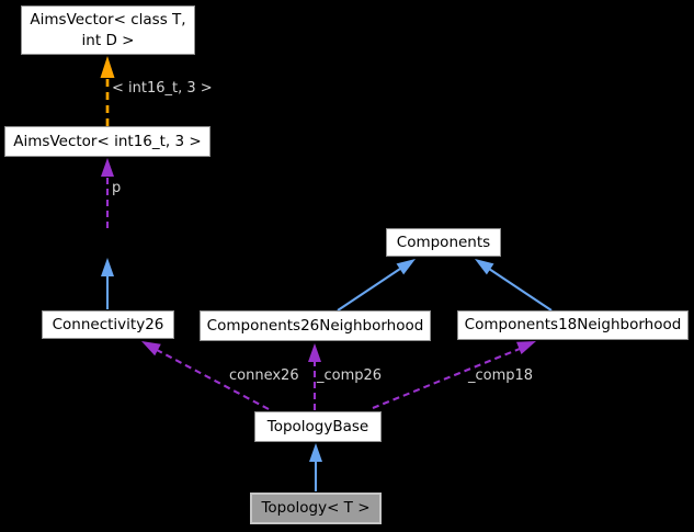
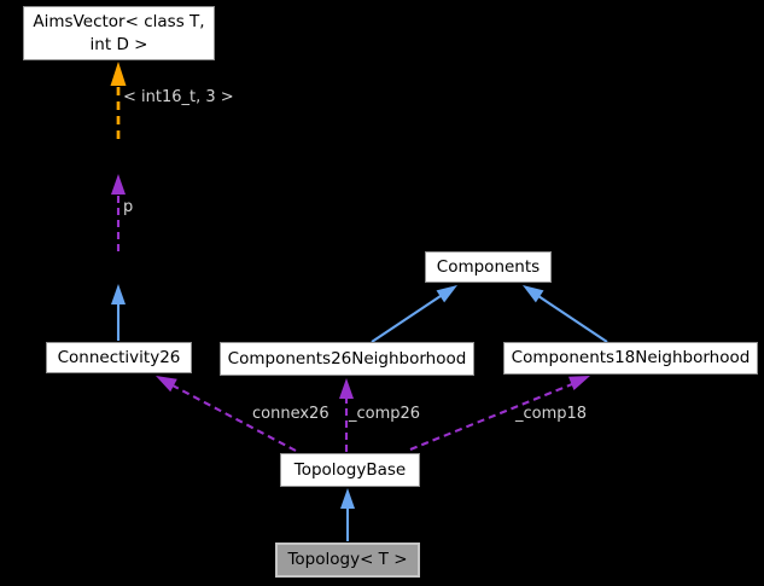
  AimsVector< class T,
  int D >
- AimsVector< int16_t, 3 >
  Connectivity26
  Components
  Components26Neighborhood
  Components18Neighborhood
  TopologyBase
  Topology< T >
  < int16_t, 3 >
  p
  connex26
  _comp26
  _comp18
